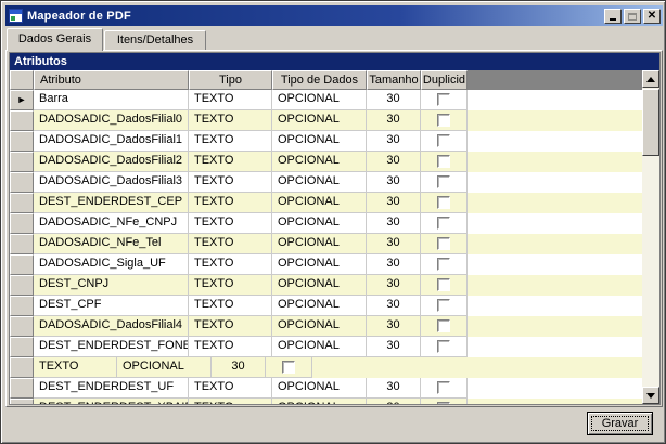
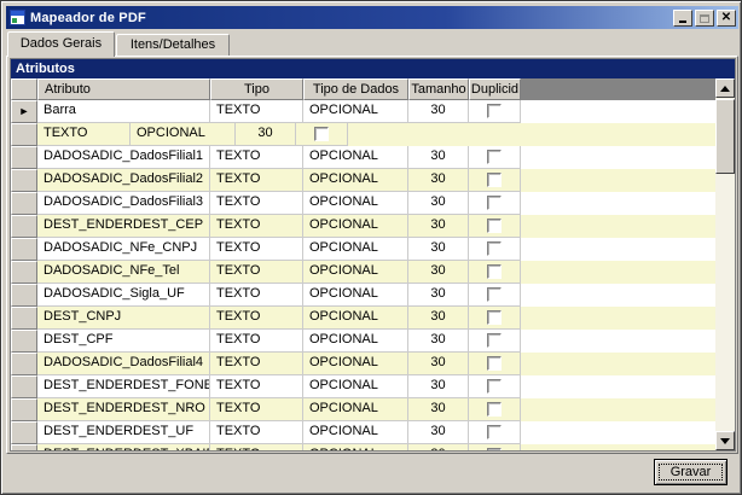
  Mapeador de PDF
  ✕
  Dados Gerais
  Itens/Detalhes
  Atributos
  Atributo
  Tipo
  Tipo de Dados
  Tamanho
  Duplicid
  ►
  Barra
  TEXTO
  OPCIONAL
  30
- DADOSADIC_DadosFilial0
  TEXTO
  OPCIONAL
  30
  DADOSADIC_DadosFilial1
  TEXTO
  OPCIONAL
  30
  DADOSADIC_DadosFilial2
  TEXTO
  OPCIONAL
  30
  DADOSADIC_DadosFilial3
  TEXTO
  OPCIONAL
  30
  DEST_ENDERDEST_CEP
  TEXTO
  OPCIONAL
  30
  DADOSADIC_NFe_CNPJ
  TEXTO
  OPCIONAL
  30
  DADOSADIC_NFe_Tel
  TEXTO
  OPCIONAL
  30
  DADOSADIC_Sigla_UF
  TEXTO
  OPCIONAL
  30
  DEST_CNPJ
  TEXTO
  OPCIONAL
  30
  DEST_CPF
  TEXTO
  OPCIONAL
  30
  DADOSADIC_DadosFilial4
  TEXTO
  OPCIONAL
  30
  DEST_ENDERDEST_FONE
  TEXTO
  OPCIONAL
  30
+ DEST_ENDERDEST_NRO
  TEXTO
  OPCIONAL
  30
  DEST_ENDERDEST_UF
  TEXTO
  OPCIONAL
  30
  Gravar
